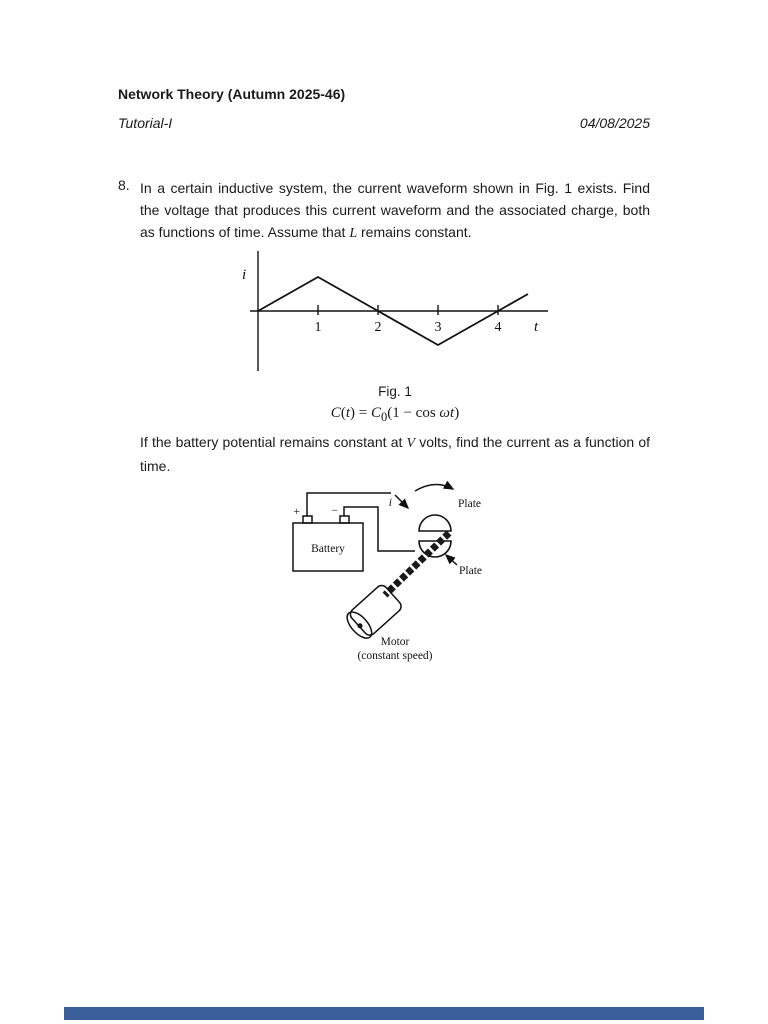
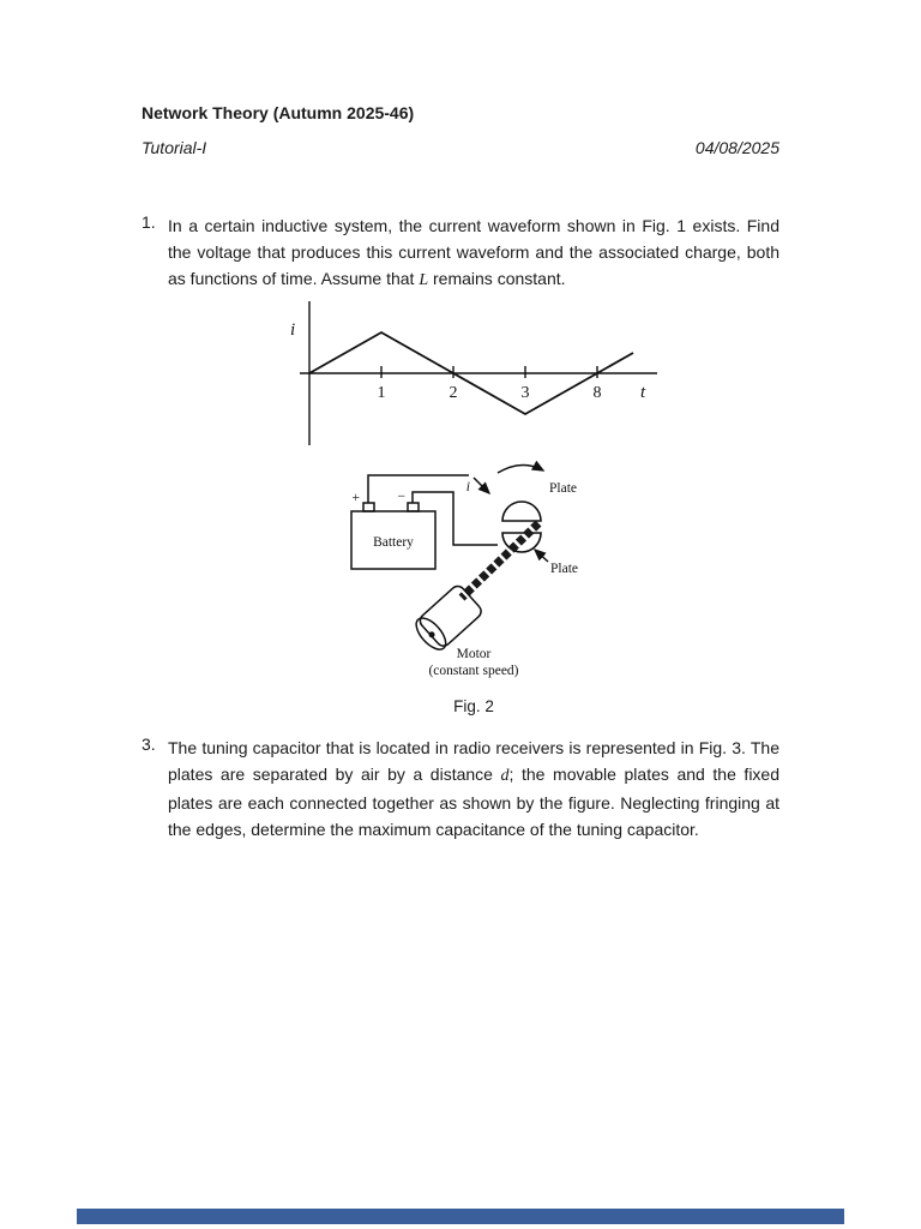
  Network Theory (Autumn 2025-46)
  Tutorial-I
  04/08/2025
- 8.
+ 1.
  In a certain inductive system, the current waveform shown in Fig. 1 exists. Find the voltage that produces this current waveform and the associated charge, both as functions of time. Assume that L remains constant.
  1
  2
  3
- 4
+ 8
  i
  t
- Fig. 1
- C(t) = C0(1 − cos ωt)
- If the battery potential remains constant at V volts, find the current as a function of time.
  Battery
  +
  −
  i
  Plate
  Plate
  Motor
  (constant speed)
+ Fig. 2
+ 3.
+ The tuning capacitor that is located in radio receivers is represented in Fig. 3. The plates are separated by air by a distance d; the movable plates and the fixed plates are each connected together as shown by the figure. Neglecting fringing at the edges, determine the maximum capacitance of the tuning capacitor.
